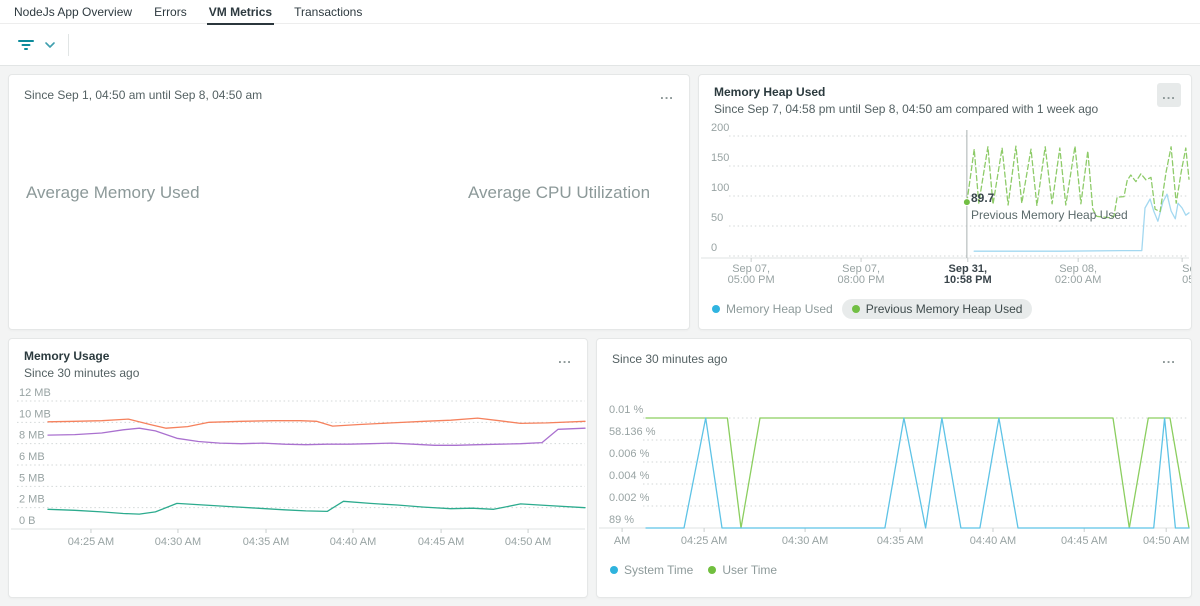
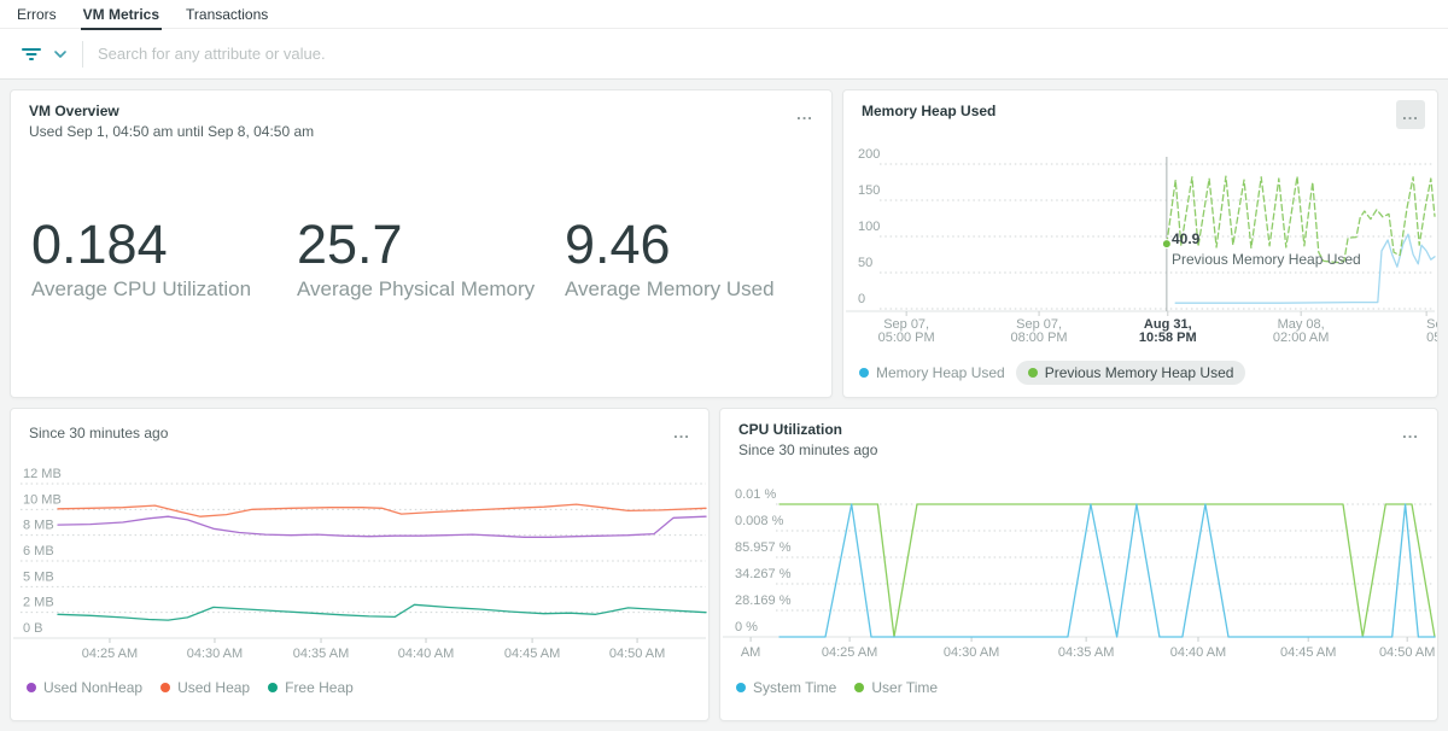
- NodeJs App Overview
  Errors
  VM Metrics
  Transactions
+ Search for any attribute or value.
+ VM Overview
- Since Sep 1, 04:50 am until Sep 8, 04:50 am
+ Used Sep 1, 04:50 am until Sep 8, 04:50 am
  ...
+ 0.184
- Average Memory Used
+ Average CPU Utilization
+ 25.7
+ Average Physical Memory
+ 9.46
- Average CPU Utilization
+ Average Memory Used
  0
  50
  100
  150
  200
  Sep 07,
  05:00 PM
  Sep 07,
  08:00 PM
- Sep 31,
+ Aug 31,
  10:58 PM
- Sep 08,
+ May 08,
  02:00 AM
  Memory Heap Used
- Since Sep 7, 04:58 pm until Sep 8, 04:50 am compared with 1 week ago
  ...
- 89.7
+ 40.9
  Previous Memory Heap Used
  Memory Heap Used
  Previous Memory Heap Used
  0 B
  2 MB
  5 MB
  6 MB
  8 MB
  10 MB
  12 MB
  04:25 AM
  04:30 AM
  04:35 AM
  04:40 AM
  04:45 AM
  04:50 AM
- Memory Usage
  Since 30 minutes ago
  ...
+ Used NonHeap
+ Used Heap
+ Free Heap
- 89 %
+ 0 %
- 0.002 %
+ 28.169 %
- 0.004 %
+ 34.267 %
- 0.006 %
+ 85.957 %
- 58.136 %
+ 0.008 %
  0.01 %
  AM
  04:25 AM
  04:30 AM
  04:35 AM
  04:40 AM
  04:45 AM
  04:50 AM
+ CPU Utilization
  Since 30 minutes ago
  ...
  System Time
  User Time
